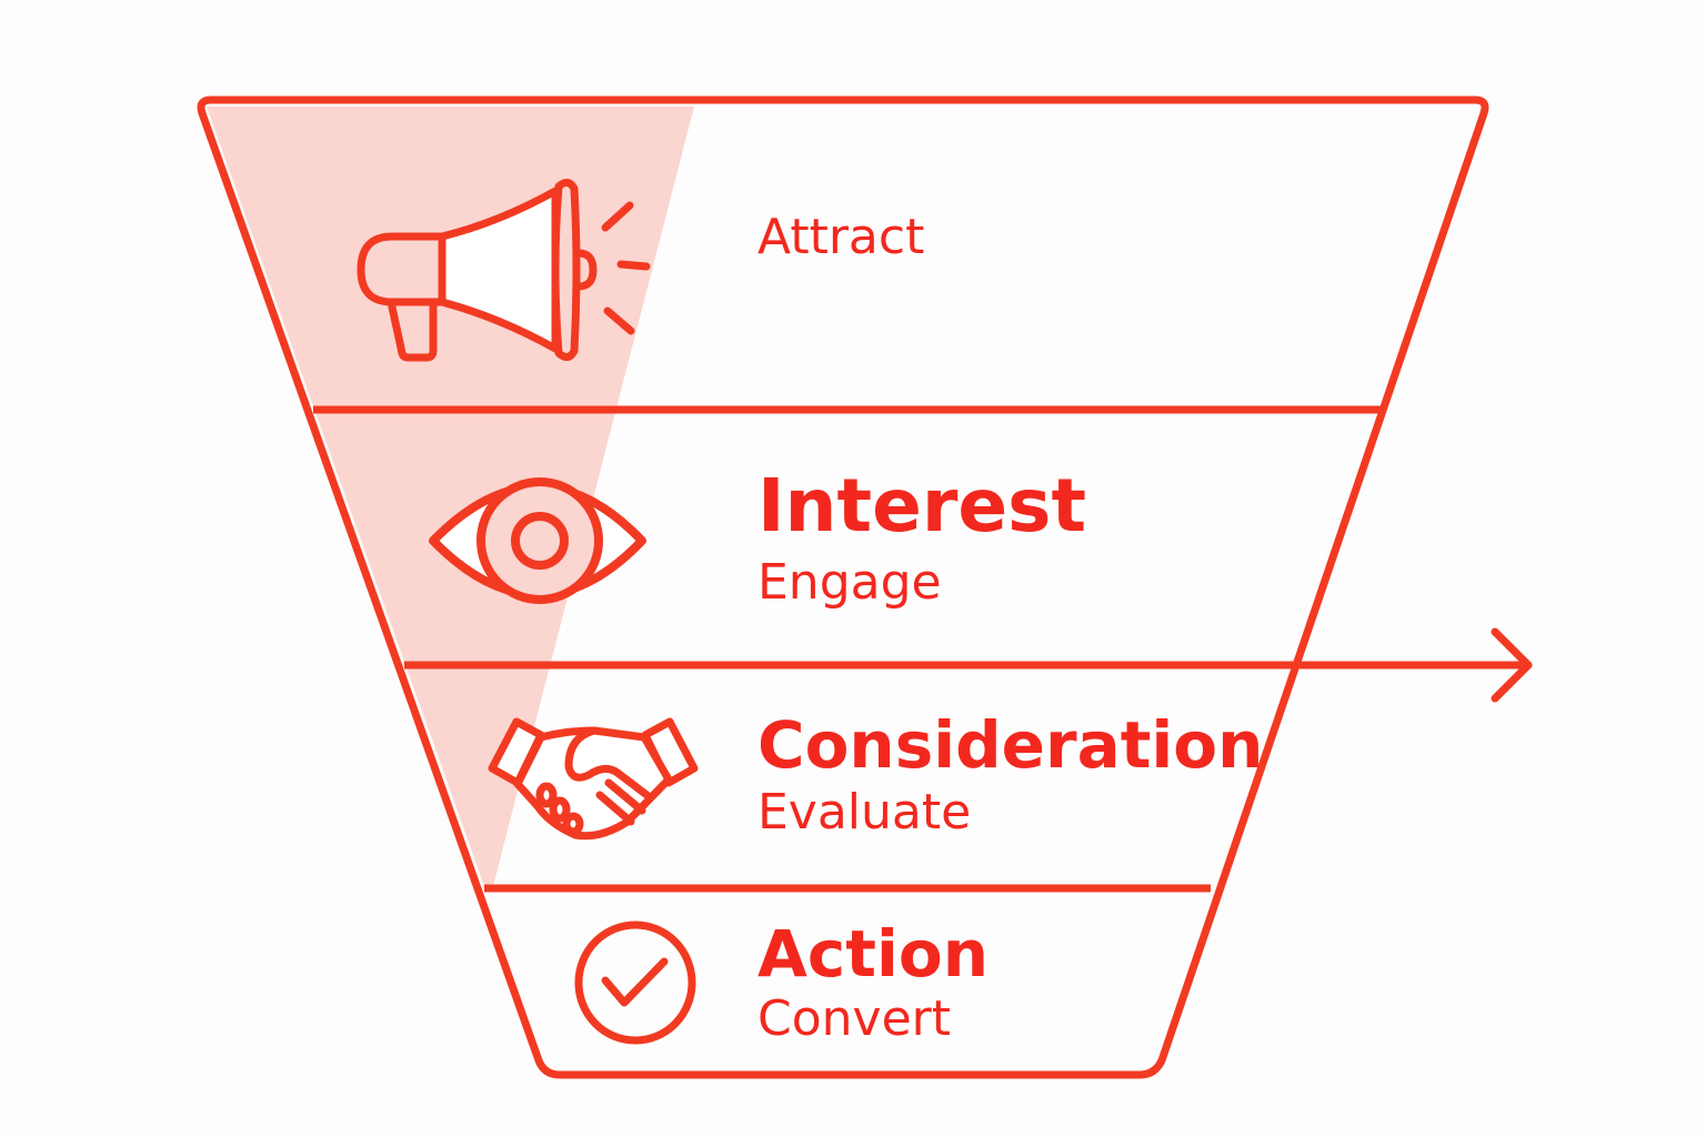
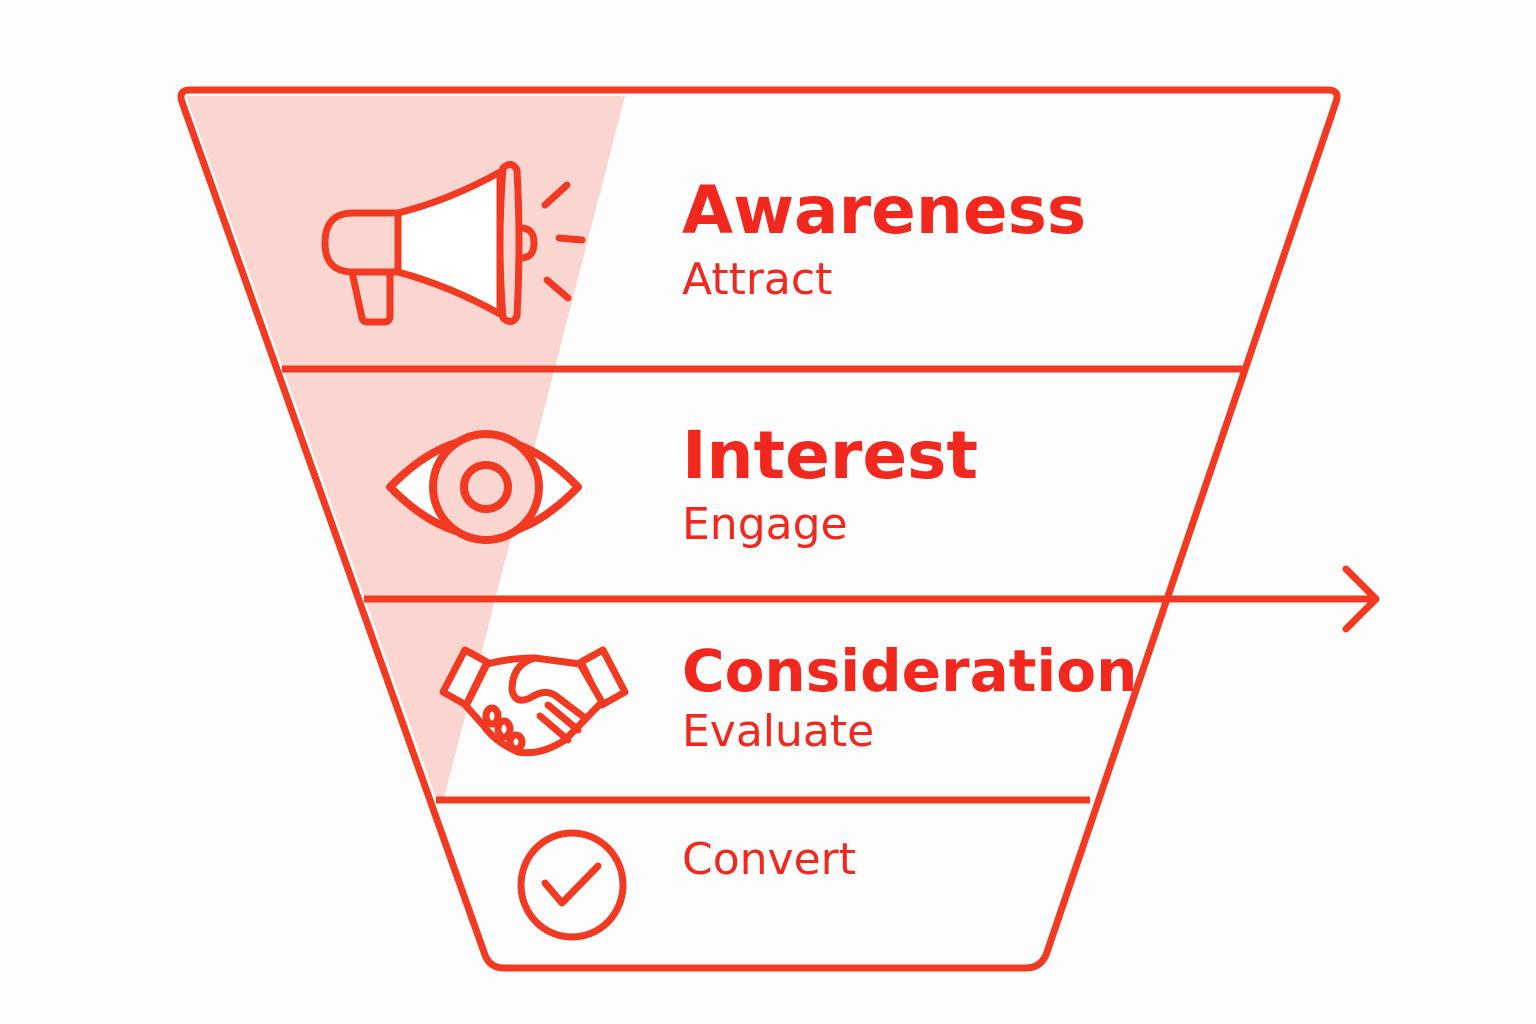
+ Awareness
  Attract
  Interest
  Engage
  Consideration
  Evaluate
- Action
  Convert
